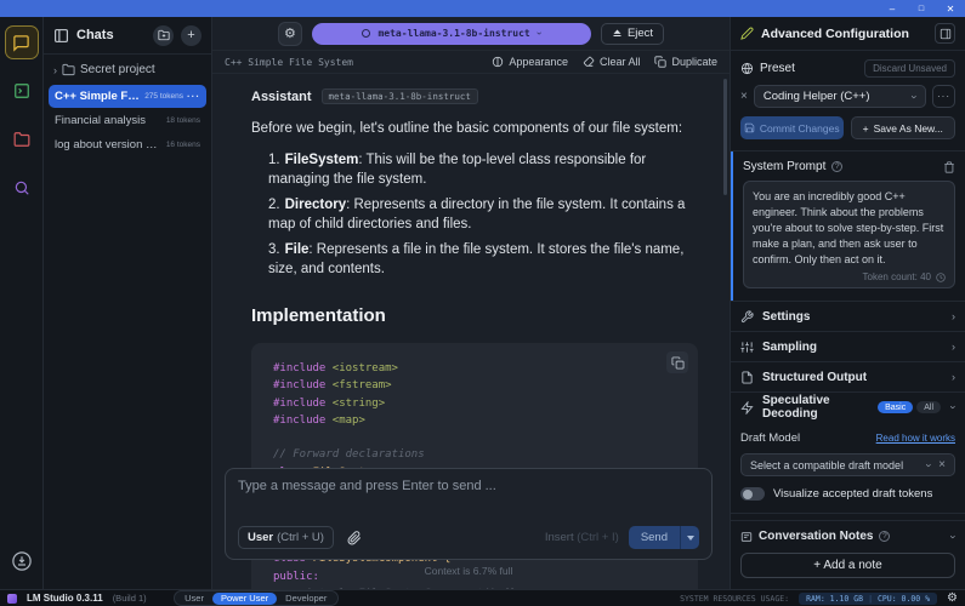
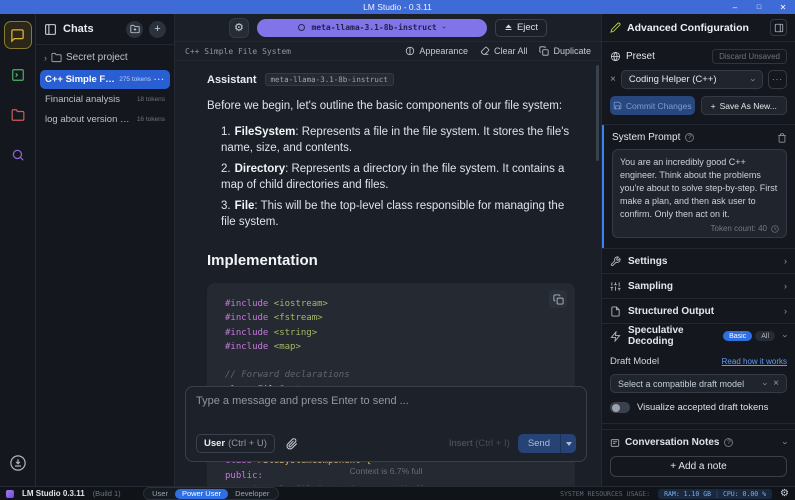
+ LM Studio - 0.3.11
  –
  ✕
  Chats
  +
  ›
  Secret project
  ···
  Financial analysis
  log about version of .
  ⚙
  meta-llama-3.1-8b-instruct
  Eject
  C++ Simple File System
  Appearance
  Clear All
  Duplicate
  Assistant
  meta-llama-3.1-8b-instruct
  Before we begin, let's outline the basic components of our file system:
- 1. FileSystem: This will be the top-level class responsible for managing the file system.
+ 1. FileSystem: Represents a file in the file system. It stores the file's name, size, and contents.
  2. Directory: Represents a directory in the file system. It contains a map of child directories and files.
- 3. File: Represents a file in the file system. It stores the file's name, size, and contents.
+ 3. File: This will be the top-level class responsible for managing the file system.
  Implementation
  #include <iostream>
  #include <fstream>
  #include <string>
  #include <map>
  // Forward declarations
  public:
  Type a message and press Enter to send ...
  User
  (Ctrl + U)
  Insert (Ctrl + I)
  Send
  Context is 6.7% full
  Advanced Configuration
  Preset
  Discard Unsaved
  ×
  Coding Helper (C++)
  ···
  Commit Changes
  +
  Save As New...
  System Prompt
  You are an incredibly good C++ engineer. Think about the problems you're about to solve step-by-step. First make a plan, and then ask user to confirm. Only then act on it.
  Token count: 40
  Settings
  ›
  Sampling
  ›
  Structured Output
  ›
  Speculative Decoding
  Draft Model
  Read how it works
  Select a compatible draft model
  ×
  Visualize accepted draft tokens
  Conversation Notes
  + Add a note
  LM Studio 0.3.11
  (Build 1)
  User
  Power User
  Developer
  SYSTEM RESOURCES USAGE:
  RAM: 1.10 GB
  |
  CPU: 0.00 %
  ⚙
